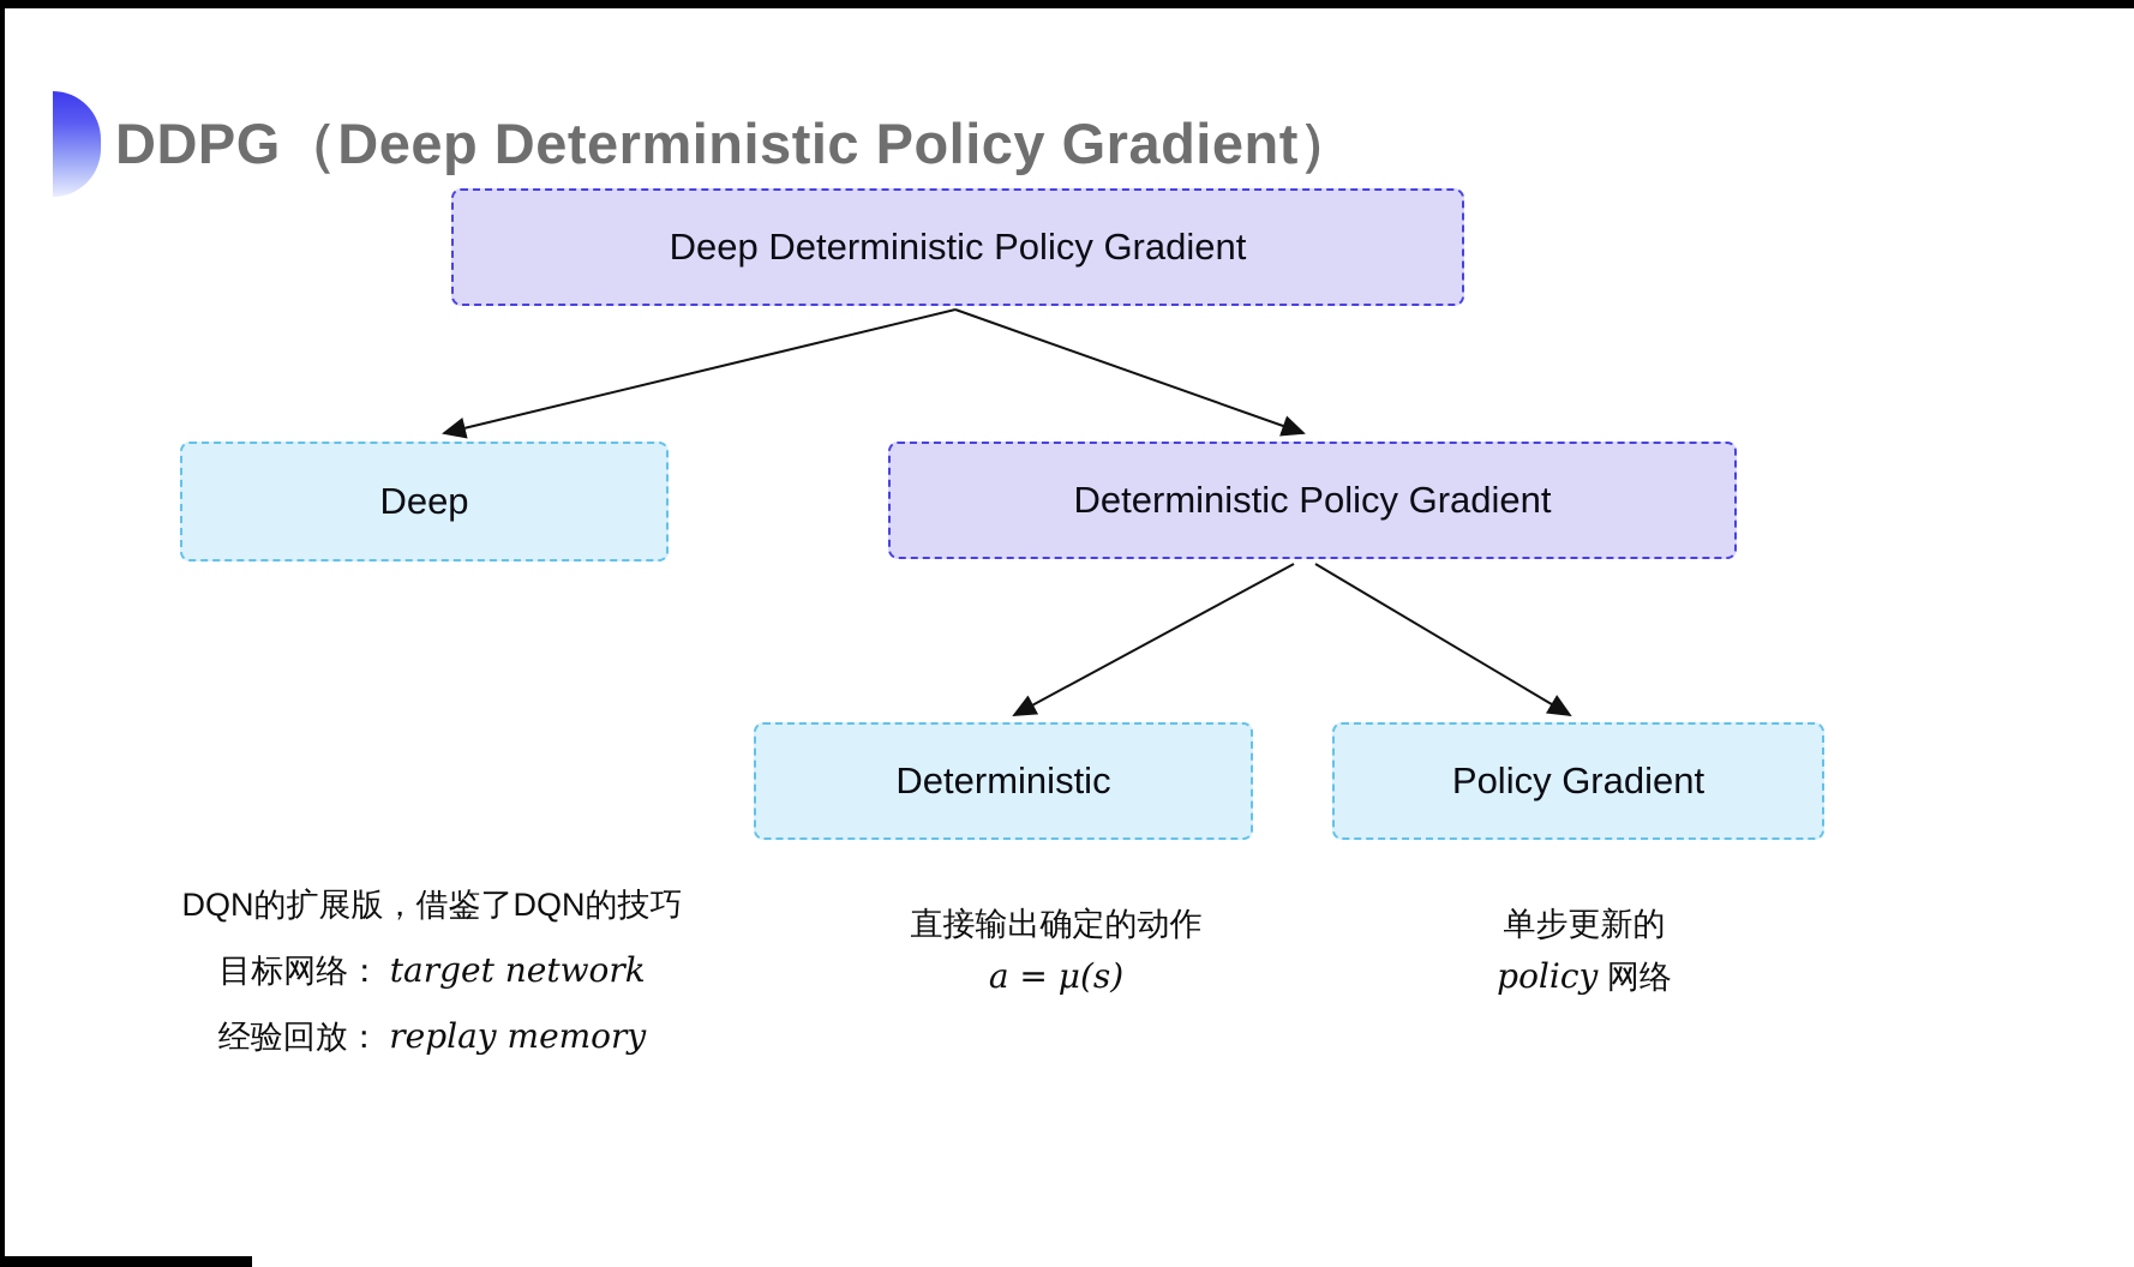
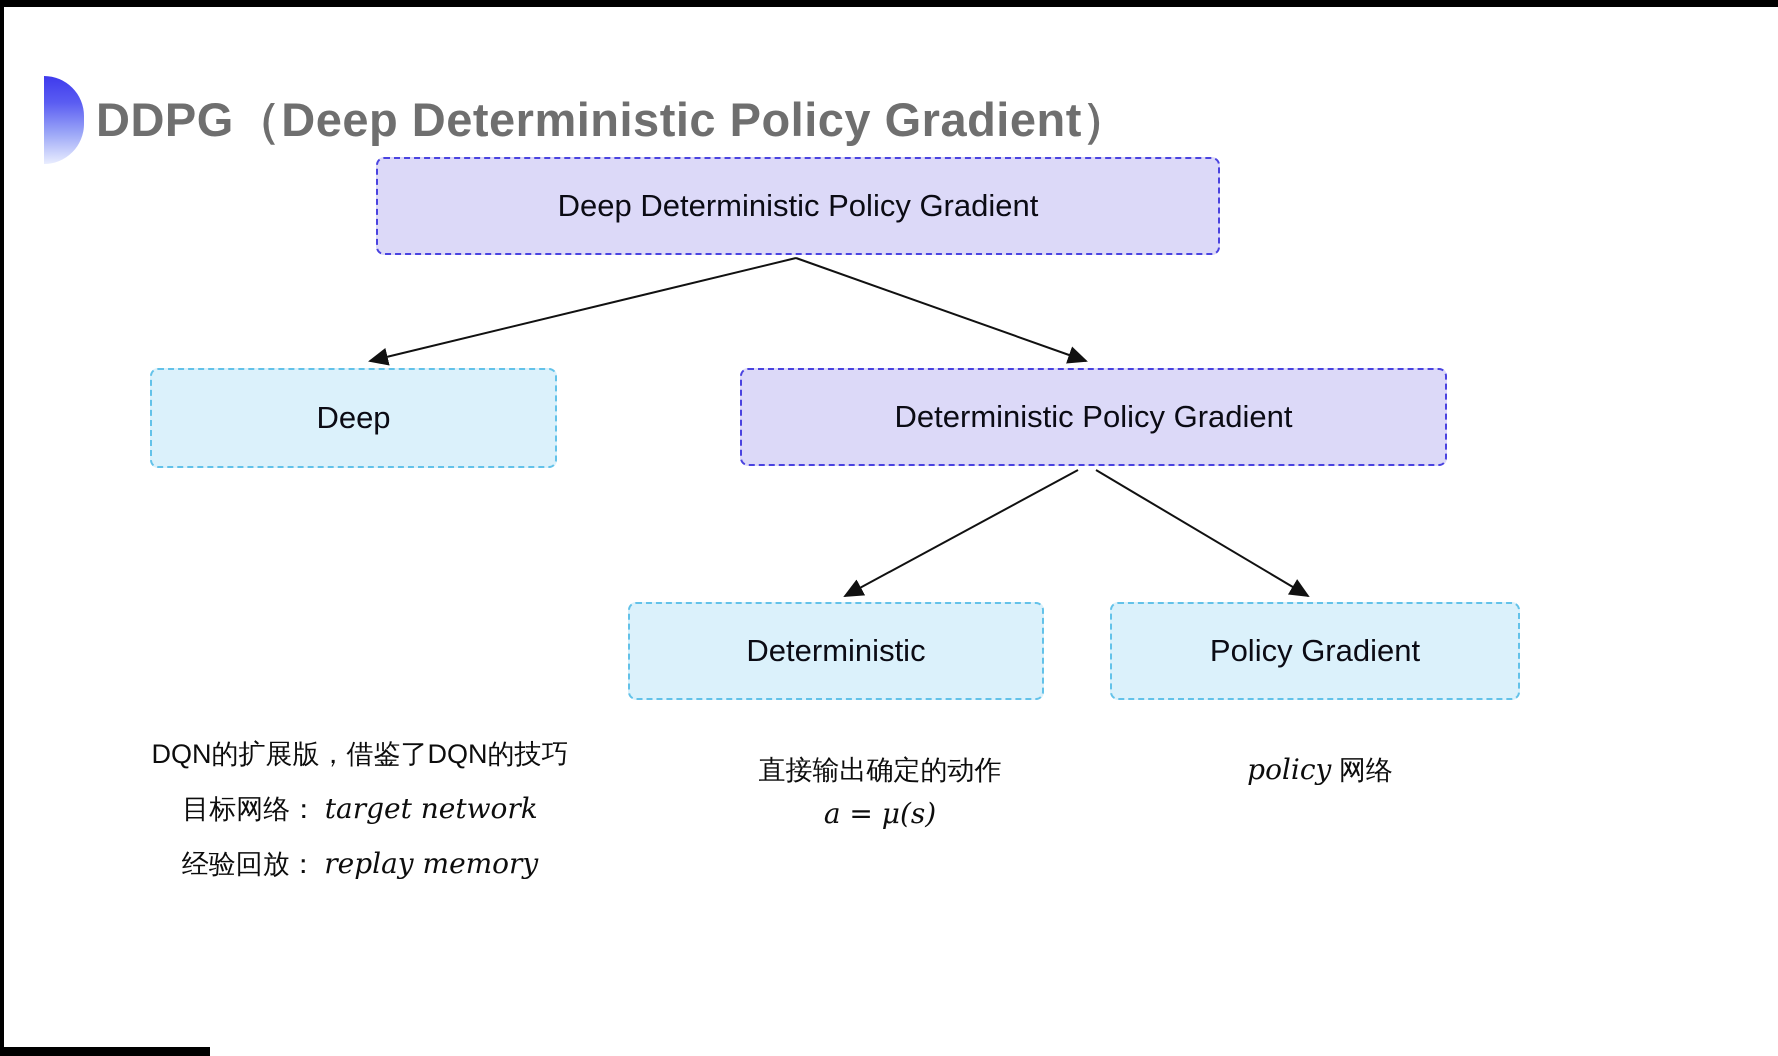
  DDPG（Deep Deterministic Policy Gradient）
  Deep Deterministic Policy Gradient
  Deep
  Deterministic Policy Gradient
  Deterministic
  Policy Gradient
  DQN的扩展版，借鉴了DQN的技巧
  目标网络： target network
  经验回放： replay memory
  直接输出确定的动作
  a = μ(s)
- 单步更新的
  policy 网络
